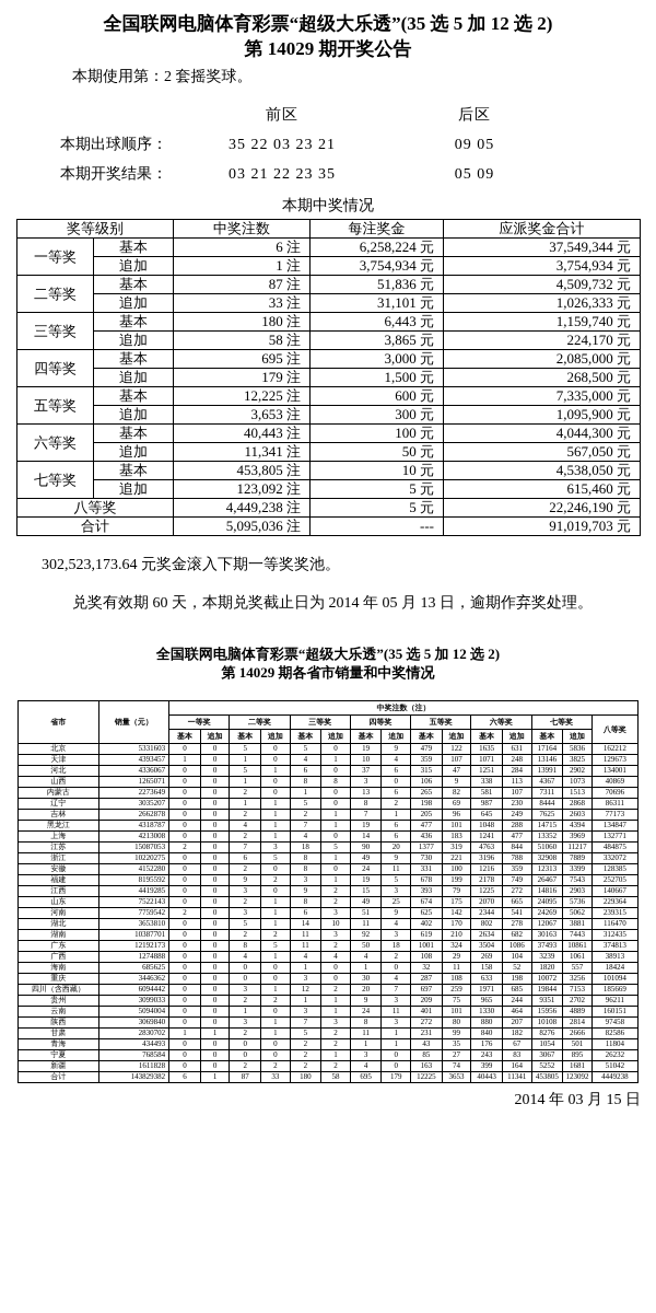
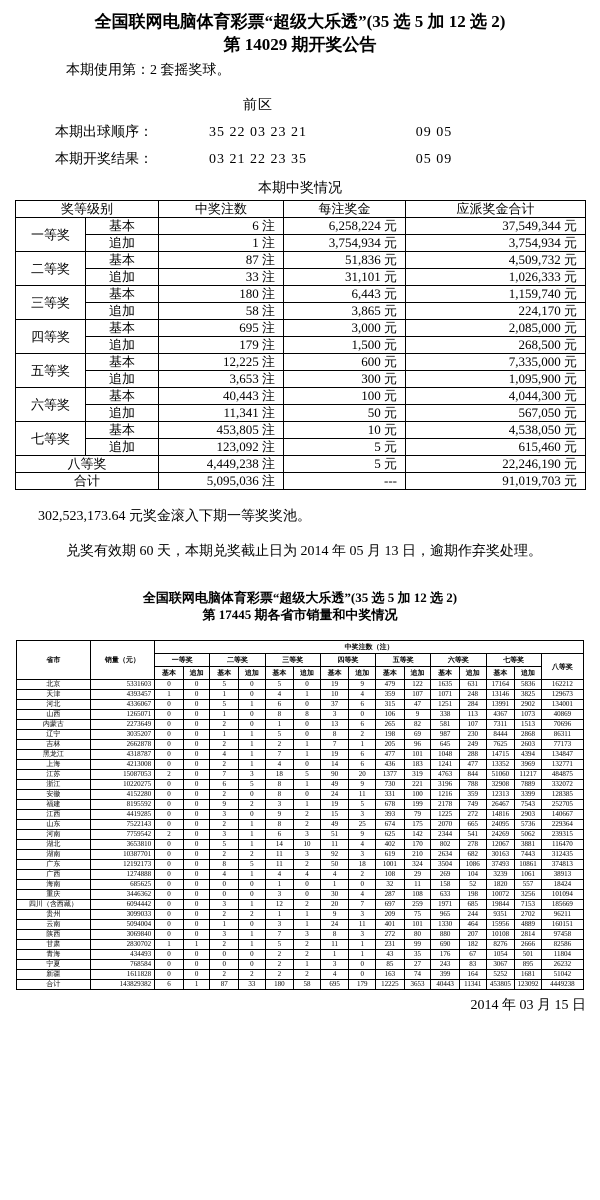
  全国联网电脑体育彩票“超级大乐透”(35 选 5 加 12 选 2)
  第 14029 期开奖公告
  本期使用第：2 套摇奖球。
  前区
- 后区
  本期出球顺序：
  35 22 03 23 21
  09 05
  本期开奖结果：
  03 21 22 23 35
  05 09
  本期中奖情况
  奖等级别	中奖注数	每注奖金	应派奖金合计
  一等奖	基本	6 注	6,258,224 元	37,549,344 元
  追加	1 注	3,754,934 元	3,754,934 元
  二等奖	基本	87 注	51,836 元	4,509,732 元
  追加	33 注	31,101 元	1,026,333 元
  三等奖	基本	180 注	6,443 元	1,159,740 元
  追加	58 注	3,865 元	224,170 元
  四等奖	基本	695 注	3,000 元	2,085,000 元
  追加	179 注	1,500 元	268,500 元
  五等奖	基本	12,225 注	600 元	7,335,000 元
  追加	3,653 注	300 元	1,095,900 元
  六等奖	基本	40,443 注	100 元	4,044,300 元
  追加	11,341 注	50 元	567,050 元
  七等奖	基本	453,805 注	10 元	4,538,050 元
  追加	123,092 注	5 元	615,460 元
  八等奖	4,449,238 注	5 元	22,246,190 元
  合计	5,095,036 注	---	91,019,703 元
  302,523,173.64 元奖金滚入下期一等奖奖池。
  兑奖有效期 60 天，本期兑奖截止日为 2014 年 05 月 13 日，逾期作弃奖处理。
  全国联网电脑体育彩票“超级大乐透”(35 选 5 加 12 选 2)
- 第 14029 期各省市销量和中奖情况
+ 第 17445 期各省市销量和中奖情况
  省市	销量（元）	中奖注数（注）
  一等奖	二等奖	三等奖	四等奖	五等奖	六等奖	七等奖	八等奖
  基本	追加	基本	追加	基本	追加	基本	追加	基本	追加	基本	追加	基本	追加
  北京	5331603	0	0	5	0	5	0	19	9	479	122	1635	631	17164	5836	162212
  天津	4393457	1	0	1	0	4	1	10	4	359	107	1071	248	13146	3825	129673
  河北	4336067	0	0	5	1	6	0	37	6	315	47	1251	284	13991	2902	134001
  山西	1265071	0	0	1	0	8	8	3	0	106	9	338	113	4367	1073	40869
  内蒙古	2273649	0	0	2	0	1	0	13	6	265	82	581	107	7311	1513	70696
  辽宁	3035207	0	0	1	1	5	0	8	2	198	69	987	230	8444	2868	86311
  吉林	2662878	0	0	2	1	2	1	7	1	205	96	645	249	7625	2603	77173
  黑龙江	4318787	0	0	4	1	7	1	19	6	477	101	1048	288	14715	4394	134847
  上海	4213008	0	0	2	1	4	0	14	6	436	183	1241	477	13352	3969	132771
  江苏	15087053	2	0	7	3	18	5	90	20	1377	319	4763	844	51060	11217	484875
  浙江	10220275	0	0	6	5	8	1	49	9	730	221	3196	788	32908	7889	332072
  安徽	4152280	0	0	2	0	8	0	24	11	331	100	1216	359	12313	3399	128385
  福建	8195592	0	0	9	2	3	1	19	5	678	199	2178	749	26467	7543	252705
  江西	4419285	0	0	3	0	9	2	15	3	393	79	1225	272	14816	2903	140667
  山东	7522143	0	0	2	1	8	2	49	25	674	175	2070	665	24095	5736	229364
  河南	7759542	2	0	3	1	6	3	51	9	625	142	2344	541	24269	5062	239315
  湖北	3653810	0	0	5	1	14	10	11	4	402	170	802	278	12067	3881	116470
  湖南	10387701	0	0	2	2	11	3	92	3	619	210	2634	682	30163	7443	312435
  广东	12192173	0	0	8	5	11	2	50	18	1001	324	3504	1086	37493	10861	374813
  广西	1274888	0	0	4	1	4	4	4	2	108	29	269	104	3239	1061	38913
  海南	685625	0	0	0	0	1	0	1	0	32	11	158	52	1820	557	18424
  重庆	3446362	0	0	0	0	3	0	30	4	287	108	633	198	10072	3256	101094
  四川（含西藏）	6094442	0	0	3	1	12	2	20	7	697	259	1971	685	19844	7153	185669
  贵州	3099033	0	0	2	2	1	1	9	3	209	75	965	244	9351	2702	96211
  云南	5094004	0	0	1	0	3	1	24	11	401	101	1330	464	15956	4889	160151
  陕西	3069840	0	0	3	1	7	3	8	3	272	80	880	207	10108	2814	97458
- 甘肃	2830702	1	1	2	1	5	2	11	1	231	99	840	182	8276	2666	82586
+ 甘肃	2830702	1	1	2	1	5	2	11	1	231	99	690	182	8276	2666	82586
  青海	434493	0	0	0	0	2	2	1	1	43	35	176	67	1054	501	11804
  宁夏	768584	0	0	0	0	2	1	3	0	85	27	243	83	3067	895	26232
  新疆	1611828	0	0	2	2	2	2	4	0	163	74	399	164	5252	1681	51042
  合计	143829382	6	1	87	33	180	58	695	179	12225	3653	40443	11341	453805	123092	4449238
  2014 年 03 月 15 日
